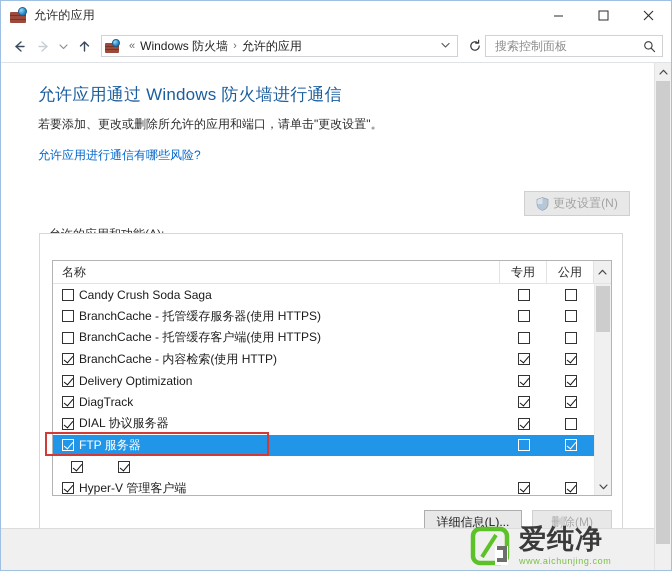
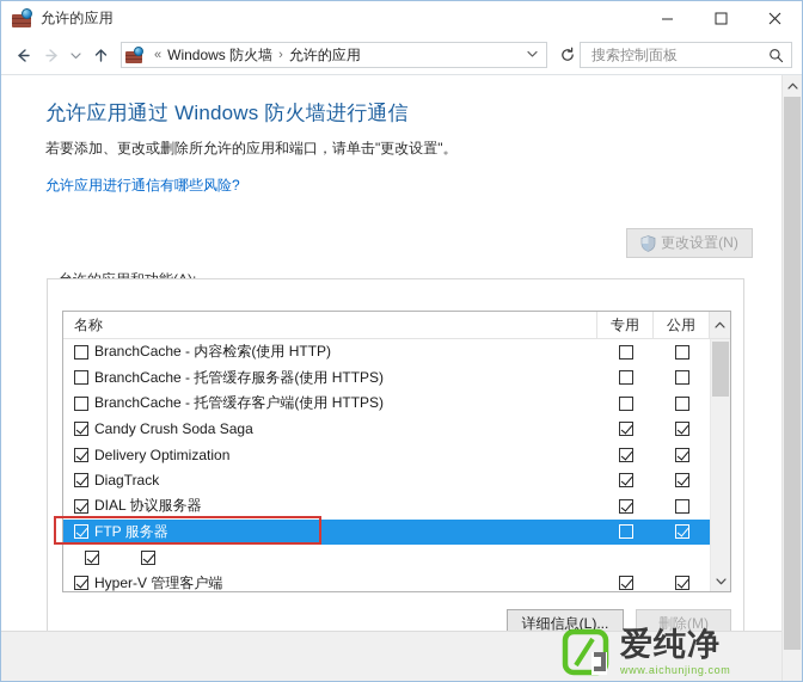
  允许的应用
  «
  Windows 防火墙
  ›
  允许的应用
  搜索控制面板
  允许应用通过 Windows 防火墙进行通信
  若要添加、更改或删除所允许的应用和端口，请单击"更改设置"。
  允许应用进行通信有哪些风险?
  更改设置(N)
  名称
  专用
  公用
- Candy Crush Soda Saga
+ BranchCache - 内容检索(使用 HTTP)
  BranchCache - 托管缓存服务器(使用 HTTPS)
  BranchCache - 托管缓存客户端(使用 HTTPS)
- BranchCache - 内容检索(使用 HTTP)
+ Candy Crush Soda Saga
  Delivery Optimization
  DiagTrack
  DIAL 协议服务器
  FTP 服务器
  Hyper-V 管理客户端
  详细信息(L)...
  删除(M)
  爱纯净
  www.aichunjing.com
